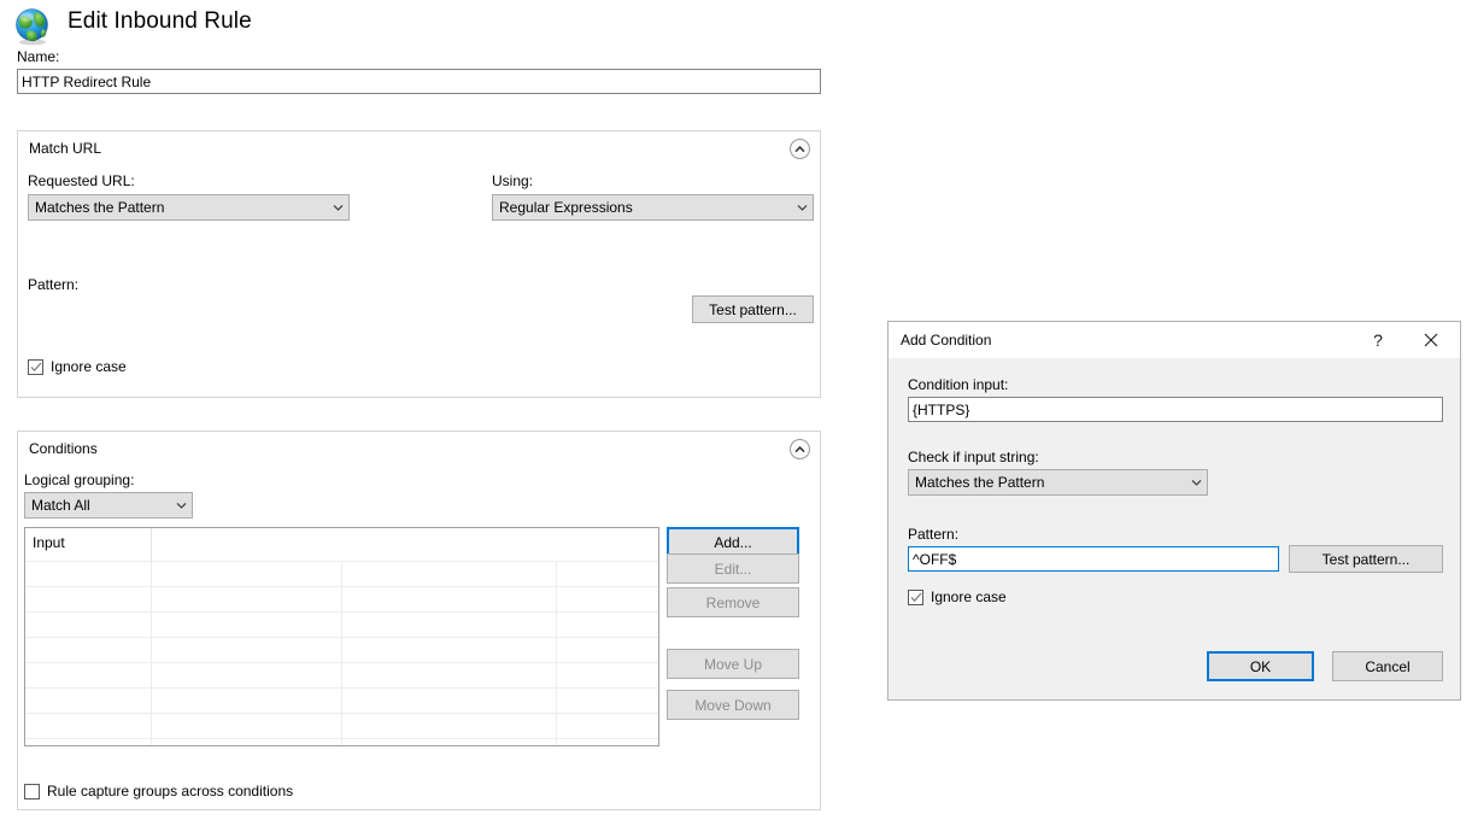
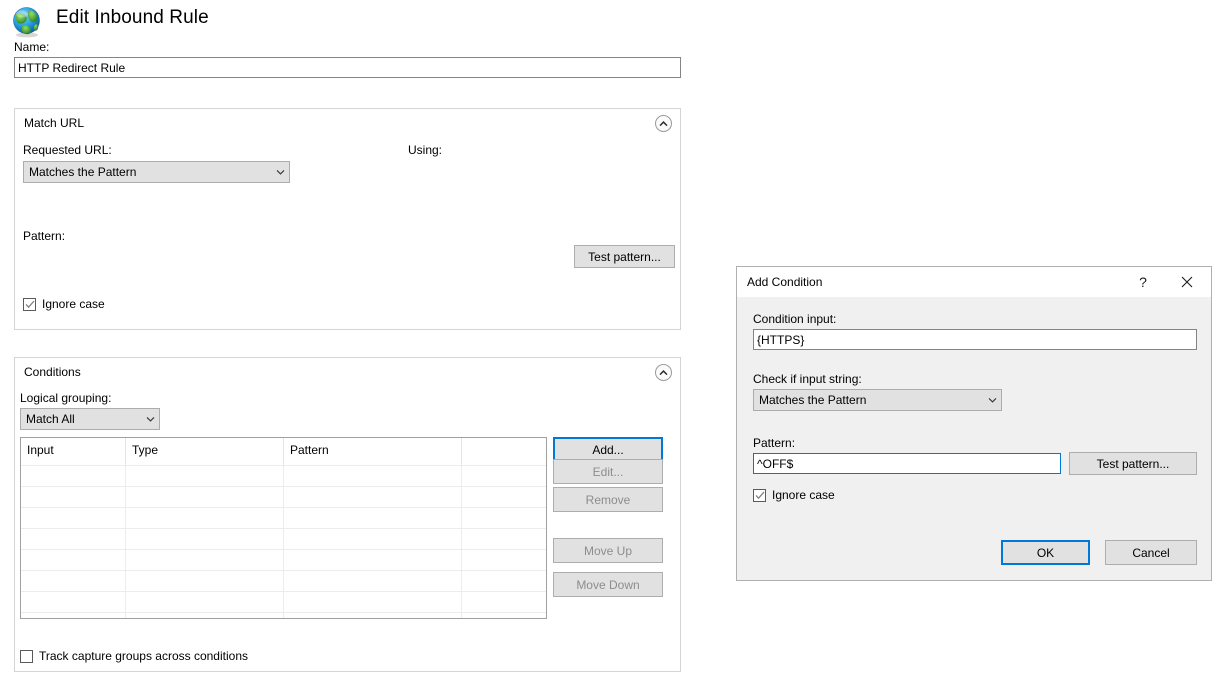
  Edit Inbound Rule
  Name:
  HTTP Redirect Rule
  Match URL
  Requested URL:
  Matches the Pattern
  Using:
- Regular Expressions
  Pattern:
  Test pattern...
  Ignore case
  Conditions
  Logical grouping:
  Match All
  Input
+ Type
+ Pattern
  Add...
  Edit...
  Remove
  Move Up
  Move Down
- Rule capture groups across conditions
+ Track capture groups across conditions
  Add Condition
  ?
  Condition input:
  {HTTPS}
  Check if input string:
  Matches the Pattern
  Pattern:
  ^OFF$
  Test pattern...
  Ignore case
  OK
  Cancel
